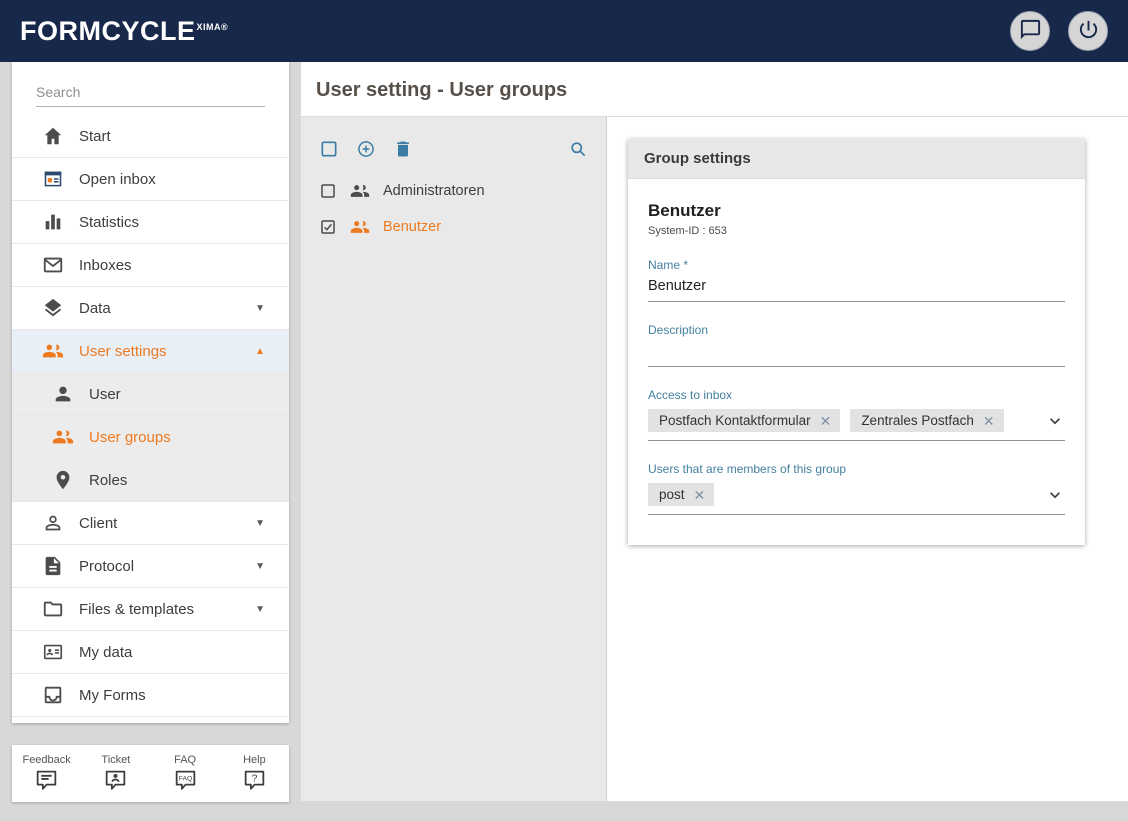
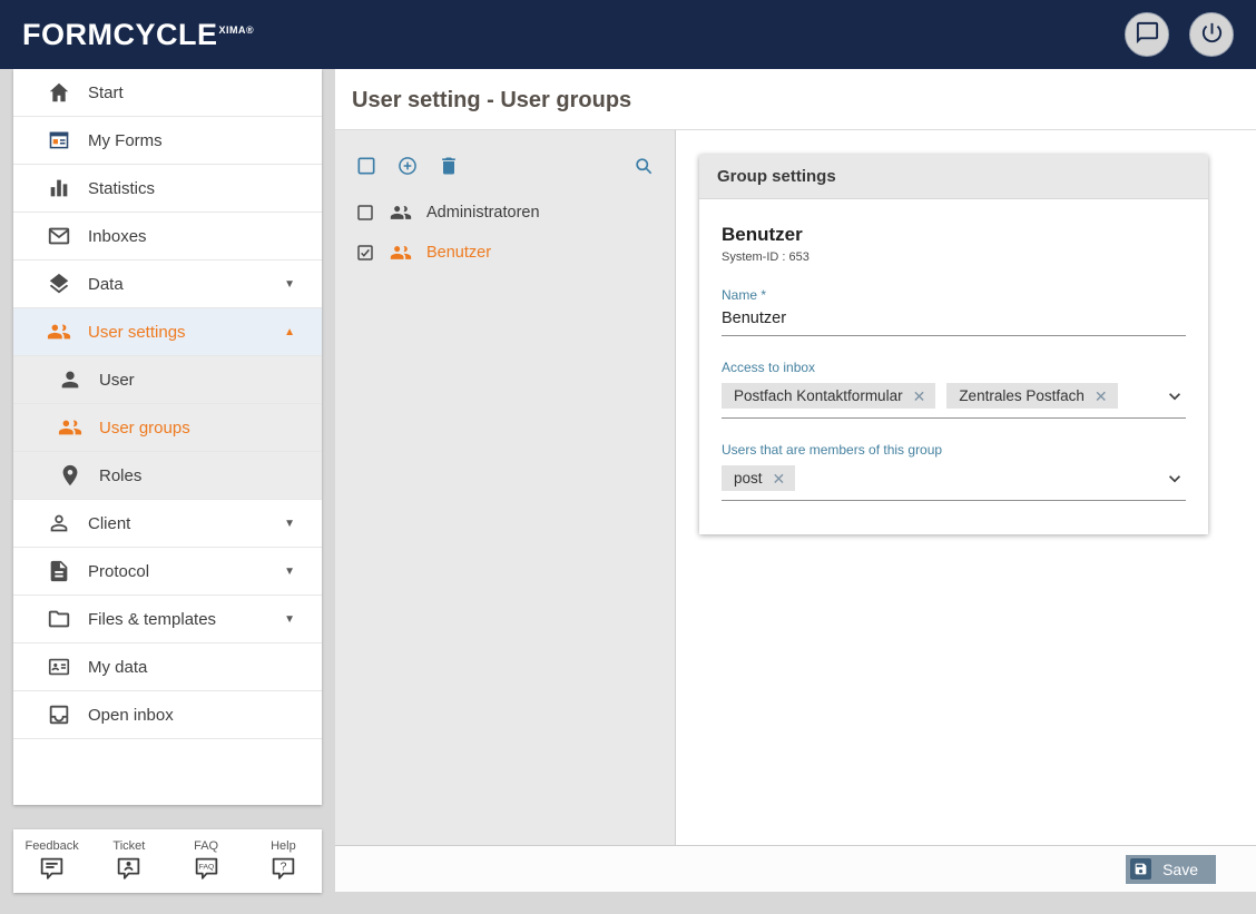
  FORMCYCLEXIMA®
- Search
  Start
- Open inbox
+ My Forms
  Statistics
  Inboxes
  Data
  ▼
  User settings
  ▲
  User
  User groups
  Roles
  Client
  ▼
  Protocol
  ▼
  Files & templates
  ▼
  My data
- My Forms
+ Open inbox
  Feedback
  Ticket
  FAQ
  Help
  ?
  User setting - User groups
  Administratoren
  Benutzer
  Group settings
  Benutzer
  System-ID : 653
  Name *
  Benutzer
- Description
  Access to inbox
  Postfach Kontaktformular
  ✕
  Zentrales Postfach
  ✕
  Users that are members of this group
  post
  ✕
+ Save
